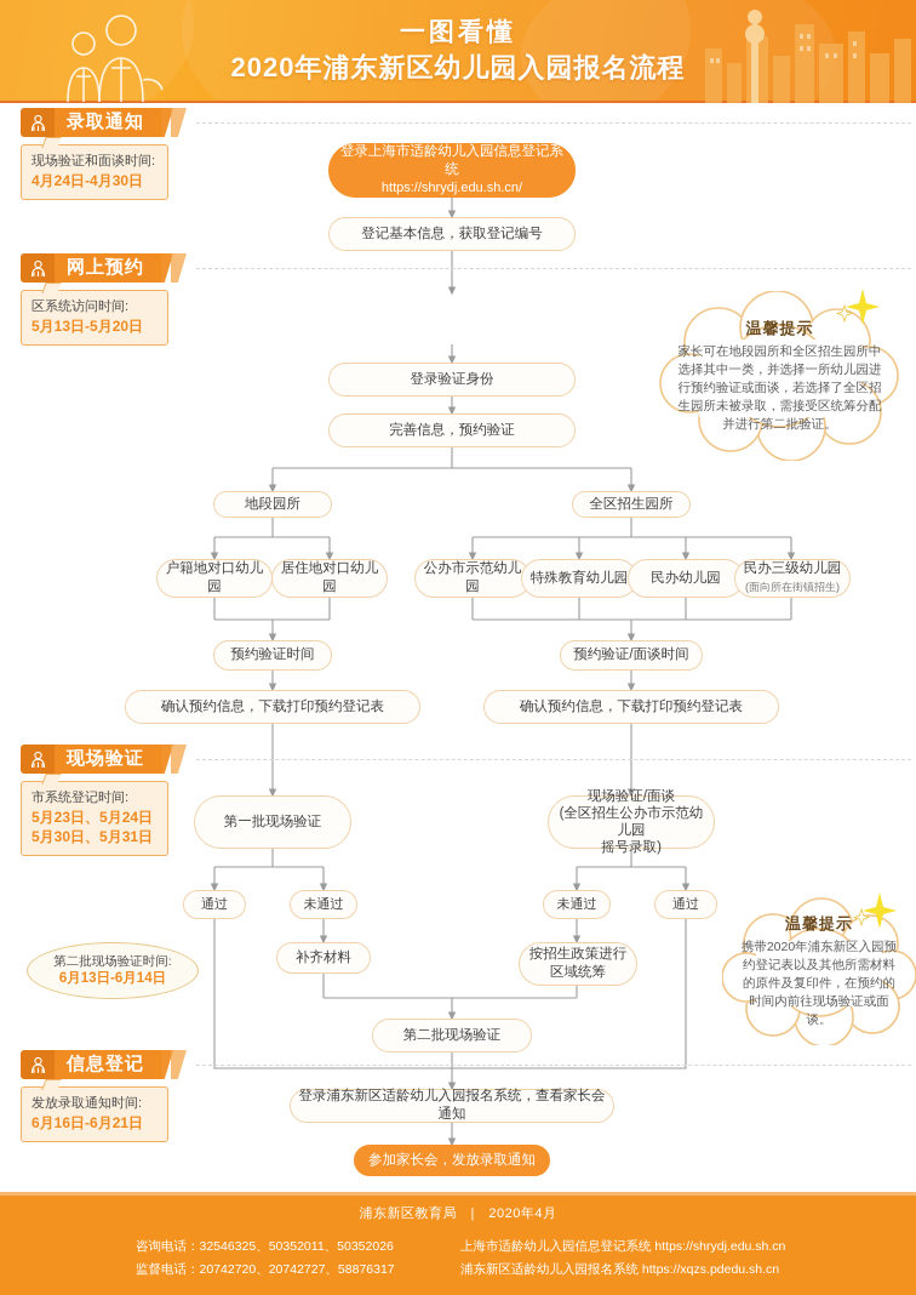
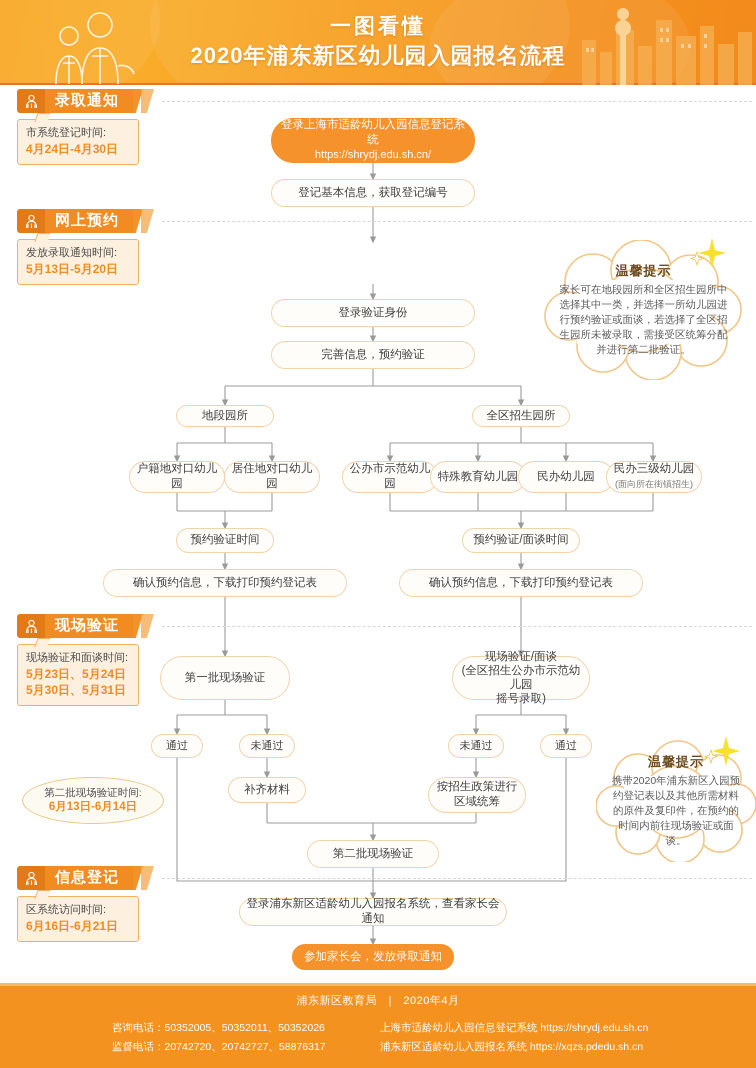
  一图看懂
  2020年浦东新区幼儿园入园报名流程
  录取通知
- 现场验证和面谈时间:
+ 市系统登记时间:
  4月24日-4月30日
  登录上海市适龄幼儿入园信息登记系统
  https://shrydj.edu.sh.cn/
  登记基本信息，获取登记编号
  网上预约
- 区系统访问时间:
+ 发放录取通知时间:
  5月13日-5月20日
  登录验证身份
  完善信息，预约验证
  温馨提示
  家长可在地段园所和全区招生园所中选择其中一类，并选择一所幼儿园进行预约验证或面谈，若选择了全区招生园所未被录取，需接受区统筹分配并进行第二批验证。
  地段园所
  全区招生园所
  户籍地对口幼儿园
  居住地对口幼儿园
  公办市示范幼儿园
  特殊教育幼儿园
  民办幼儿园
  民办三级幼儿园
  (面向所在街镇招生)
  预约验证时间
  预约验证/面谈时间
  确认预约信息，下载打印预约登记表
  确认预约信息，下载打印预约登记表
  现场验证
- 市系统登记时间:
+ 现场验证和面谈时间:
  5月23日、5月24日
  5月30日、5月31日
  第二批现场验证时间:
  6月13日-6月14日
  第一批现场验证
  现场验证/面谈
  (全区招生公办市示范幼儿园
  摇号录取)
  通过
  未通过
  未通过
  通过
  补齐材料
  按招生政策进行
  区域统筹
  第二批现场验证
  温馨提示
  携带2020年浦东新区入园预约登记表以及其他所需材料的原件及复印件，在预约的时间内前往现场验证或面谈。
  信息登记
- 发放录取通知时间:
+ 区系统访问时间:
  6月16日-6月21日
  登录浦东新区适龄幼儿入园报名系统，查看家长会通知
  参加家长会，发放录取通知
  浦东新区教育局 | 2020年4月
- 咨询电话：32546325、50352011、50352026
+ 咨询电话：50352005、50352011、50352026
  监督电话：20742720、20742727、58876317
  上海市适龄幼儿入园信息登记系统 https://shrydj.edu.sh.cn
  浦东新区适龄幼儿入园报名系统 https://xqzs.pdedu.sh.cn
